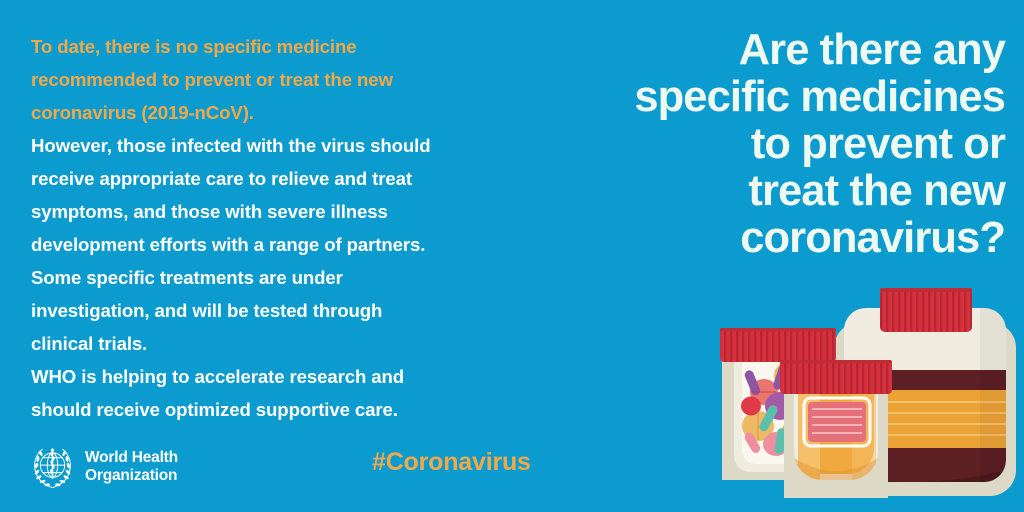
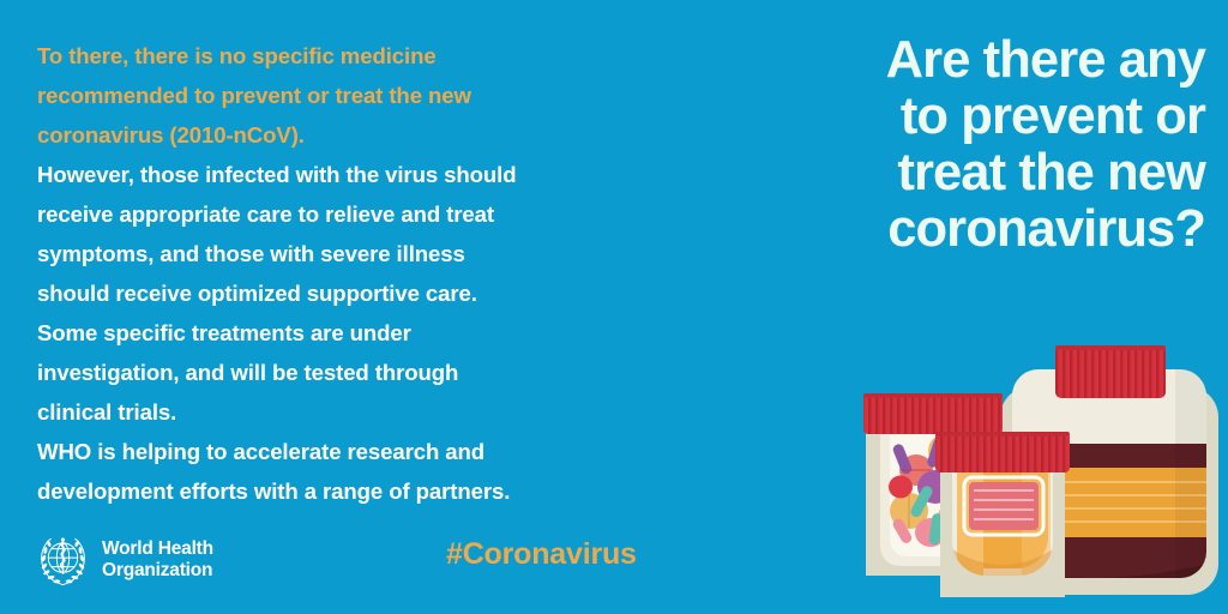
- To date, there is no specific medicine
+ To there, there is no specific medicine
  recommended to prevent or treat the new
- coronavirus (2019-nCoV).
+ coronavirus (2010-nCoV).
  However, those infected with the virus should
  receive appropriate care to relieve and treat
  symptoms, and those with severe illness
- development efforts with a range of partners.
+ should receive optimized supportive care.
  Some specific treatments are under
  investigation, and will be tested through
  clinical trials.
  WHO is helping to accelerate research and
- should receive optimized supportive care.
+ development efforts with a range of partners.
  World Health
  Organization
  #Coronavirus
  Are there any
- specific medicines
  to prevent or
  treat the new
  coronavirus?
